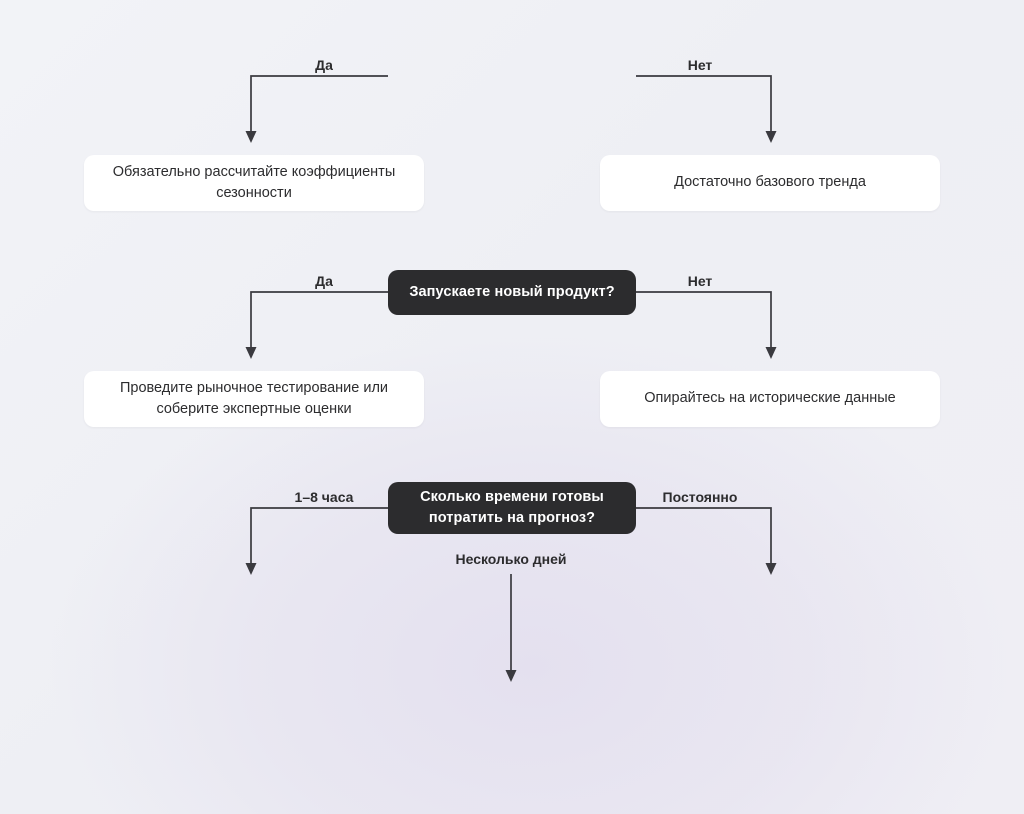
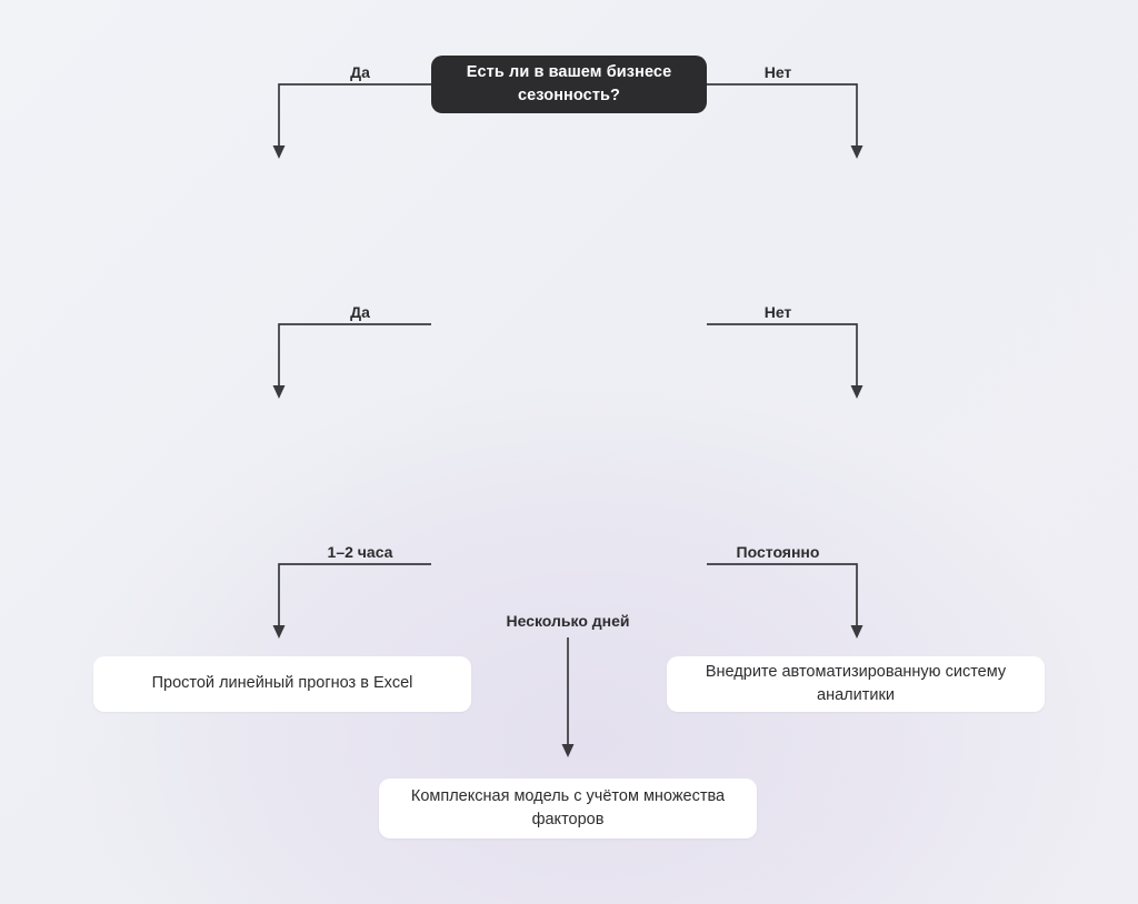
+ Есть ли в вашем бизнесе сезонность?
  Да
  Нет
- Обязательно рассчитайте коэффициенты сезонности
- Достаточно базового тренда
- Запускаете новый продукт?
  Да
  Нет
- Проведите рыночное тестирование или соберите экспертные оценки
- Опирайтесь на исторические данные
- Сколько времени готовы потратить на прогноз?
- 1–8 часа
+ 1–2 часа
  Несколько дней
  Постоянно
+ Простой линейный прогноз в Excel
+ Внедрите автоматизированную систему аналитики
+ Комплексная модель с учётом множества факторов
